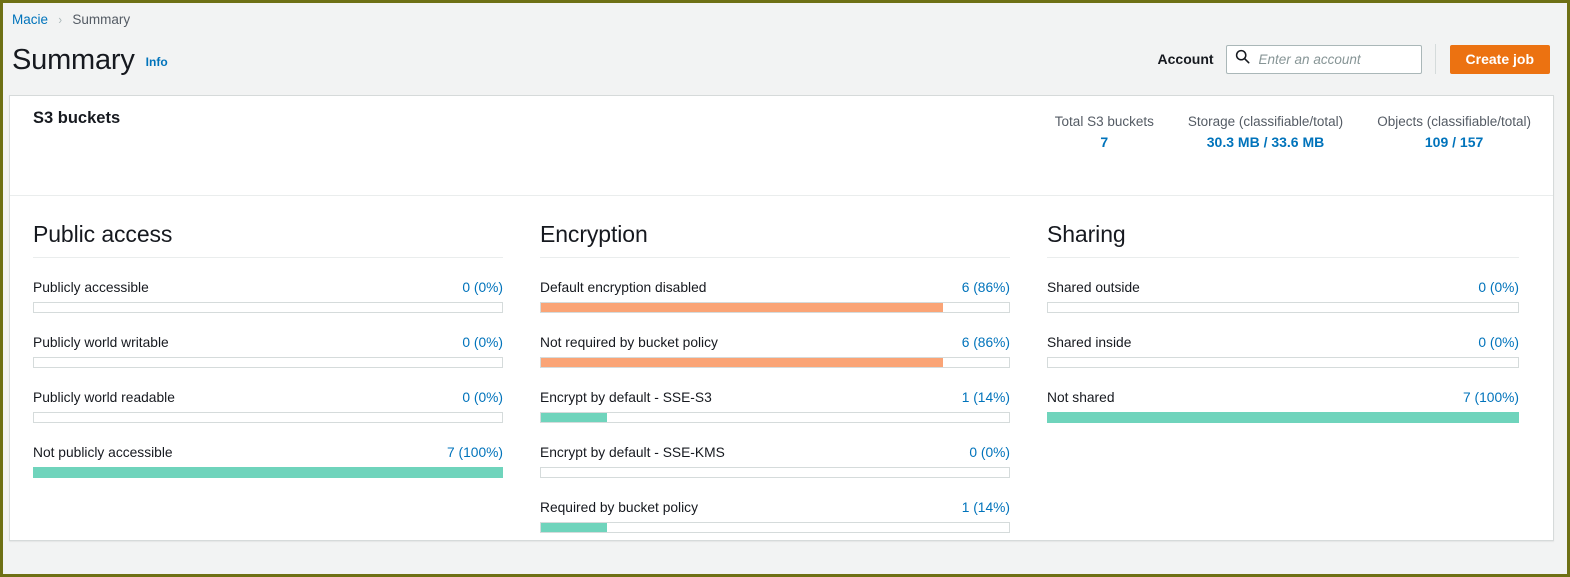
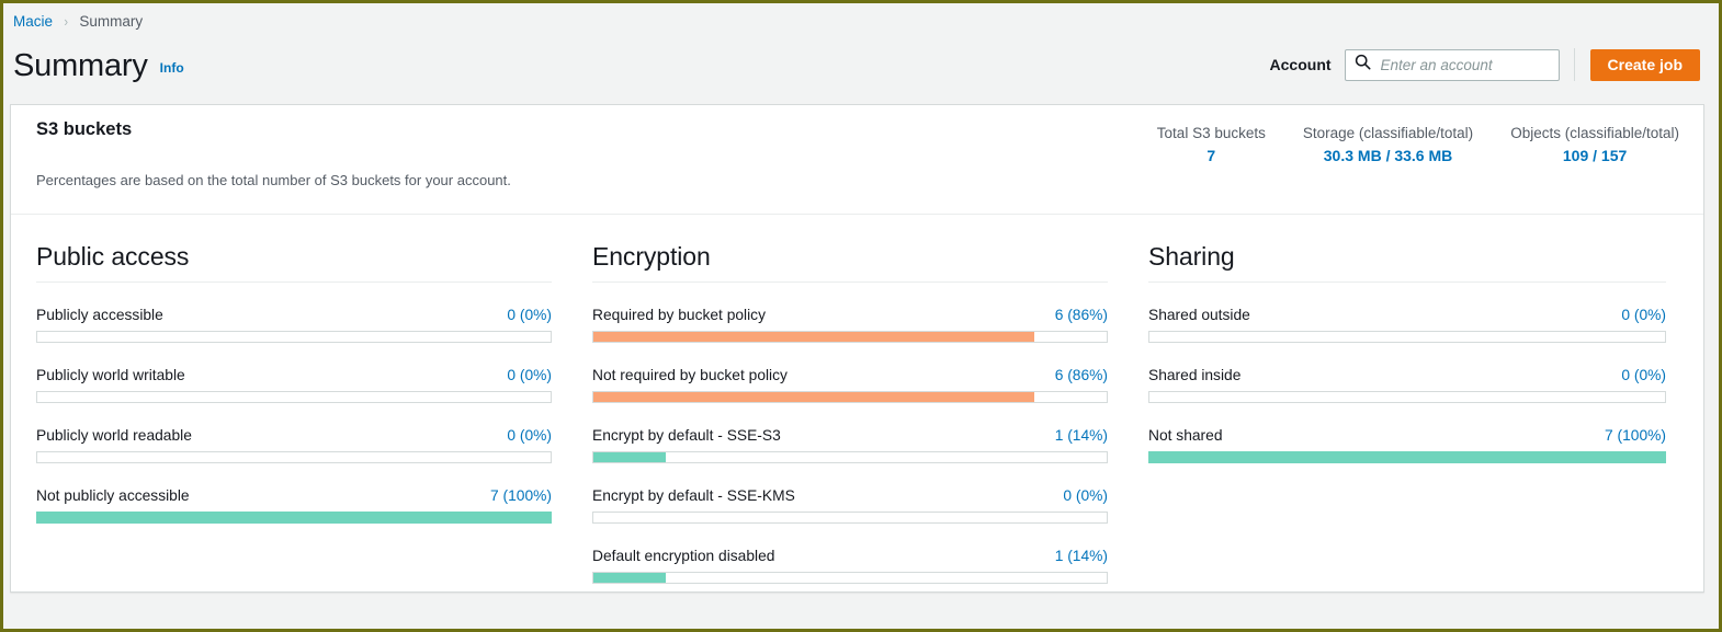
  Macie
  ›
  Summary
  Summary
  Info
  Account
  Enter an account
  Create job
  S3 buckets
+ Percentages are based on the total number of S3 buckets for your account.
  Total S3 buckets
  7
  Storage (classifiable/total)
  30.3 MB / 33.6 MB
  Objects (classifiable/total)
  109 / 157
  Public access
  Publicly accessible
  0 (0%)
  Publicly world writable
  0 (0%)
  Publicly world readable
  0 (0%)
  Not publicly accessible
  7 (100%)
  Encryption
- Default encryption disabled
+ Required by bucket policy
  6 (86%)
  Not required by bucket policy
  6 (86%)
  Encrypt by default - SSE-S3
  1 (14%)
  Encrypt by default - SSE-KMS
  0 (0%)
- Required by bucket policy
+ Default encryption disabled
  1 (14%)
  Sharing
  Shared outside
  0 (0%)
  Shared inside
  0 (0%)
  Not shared
  7 (100%)
